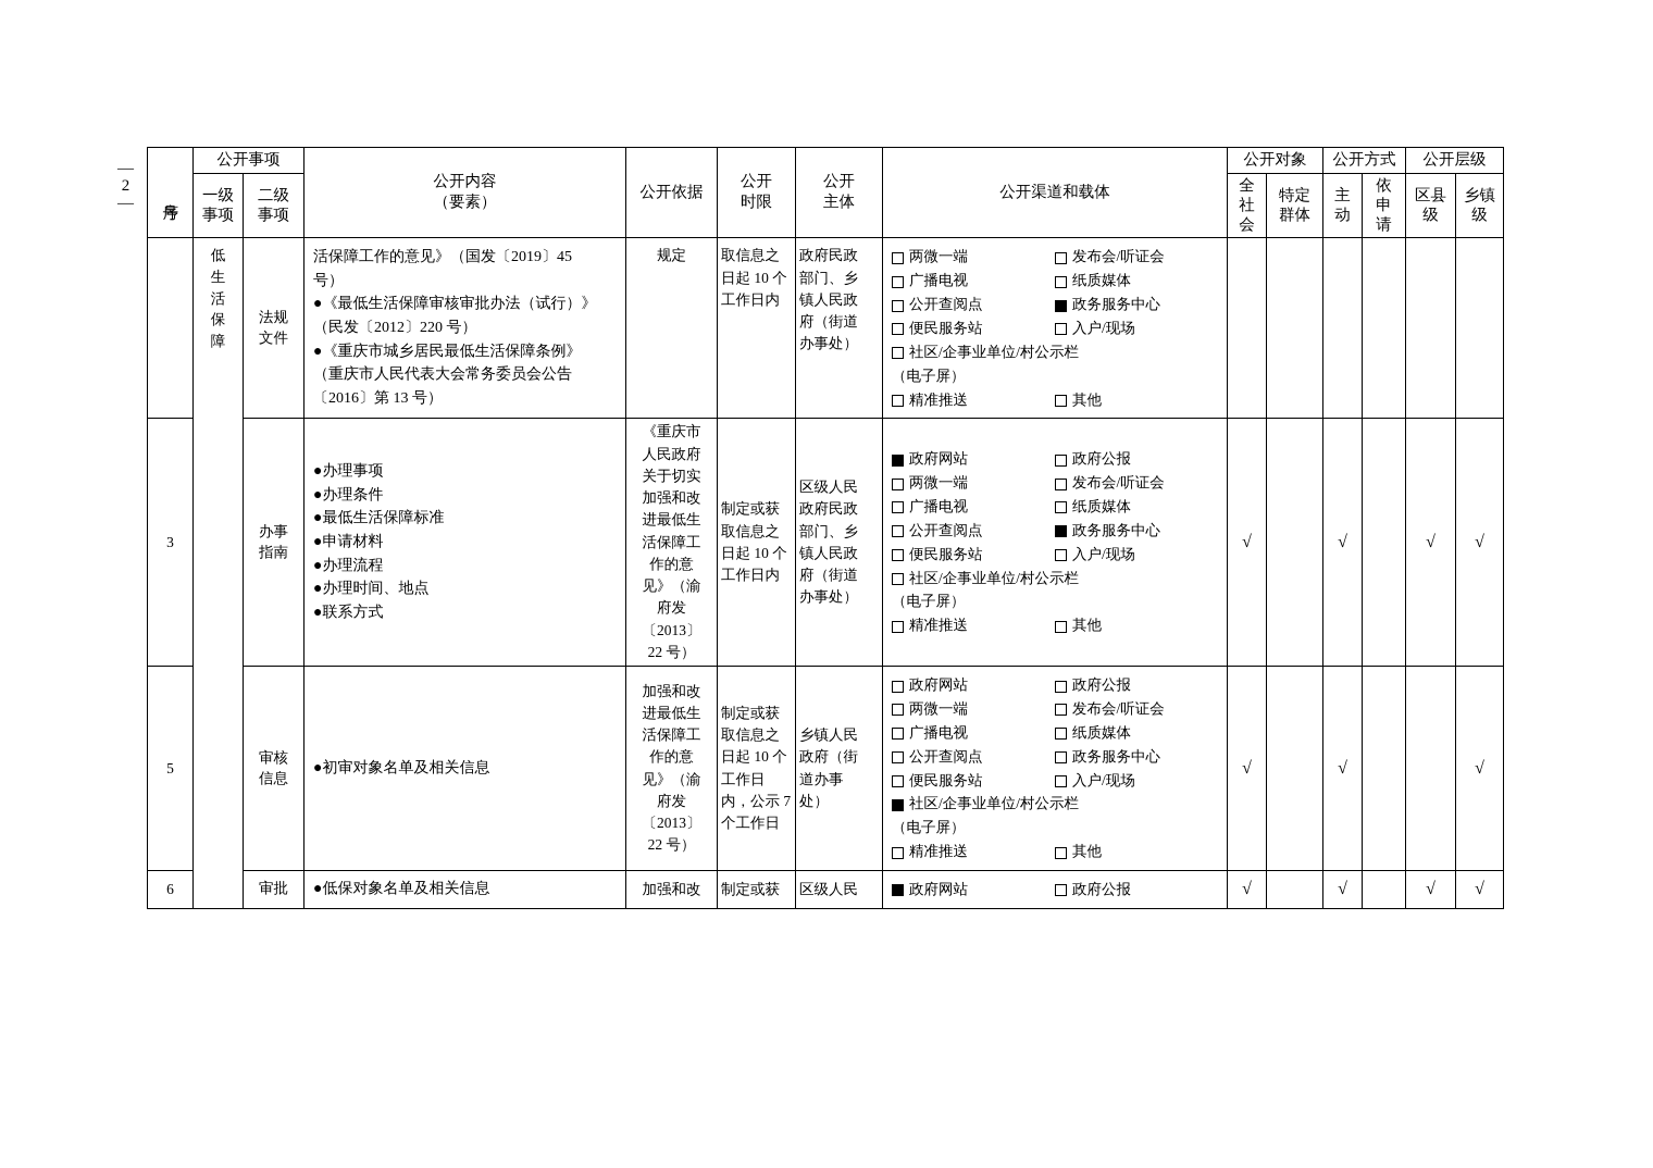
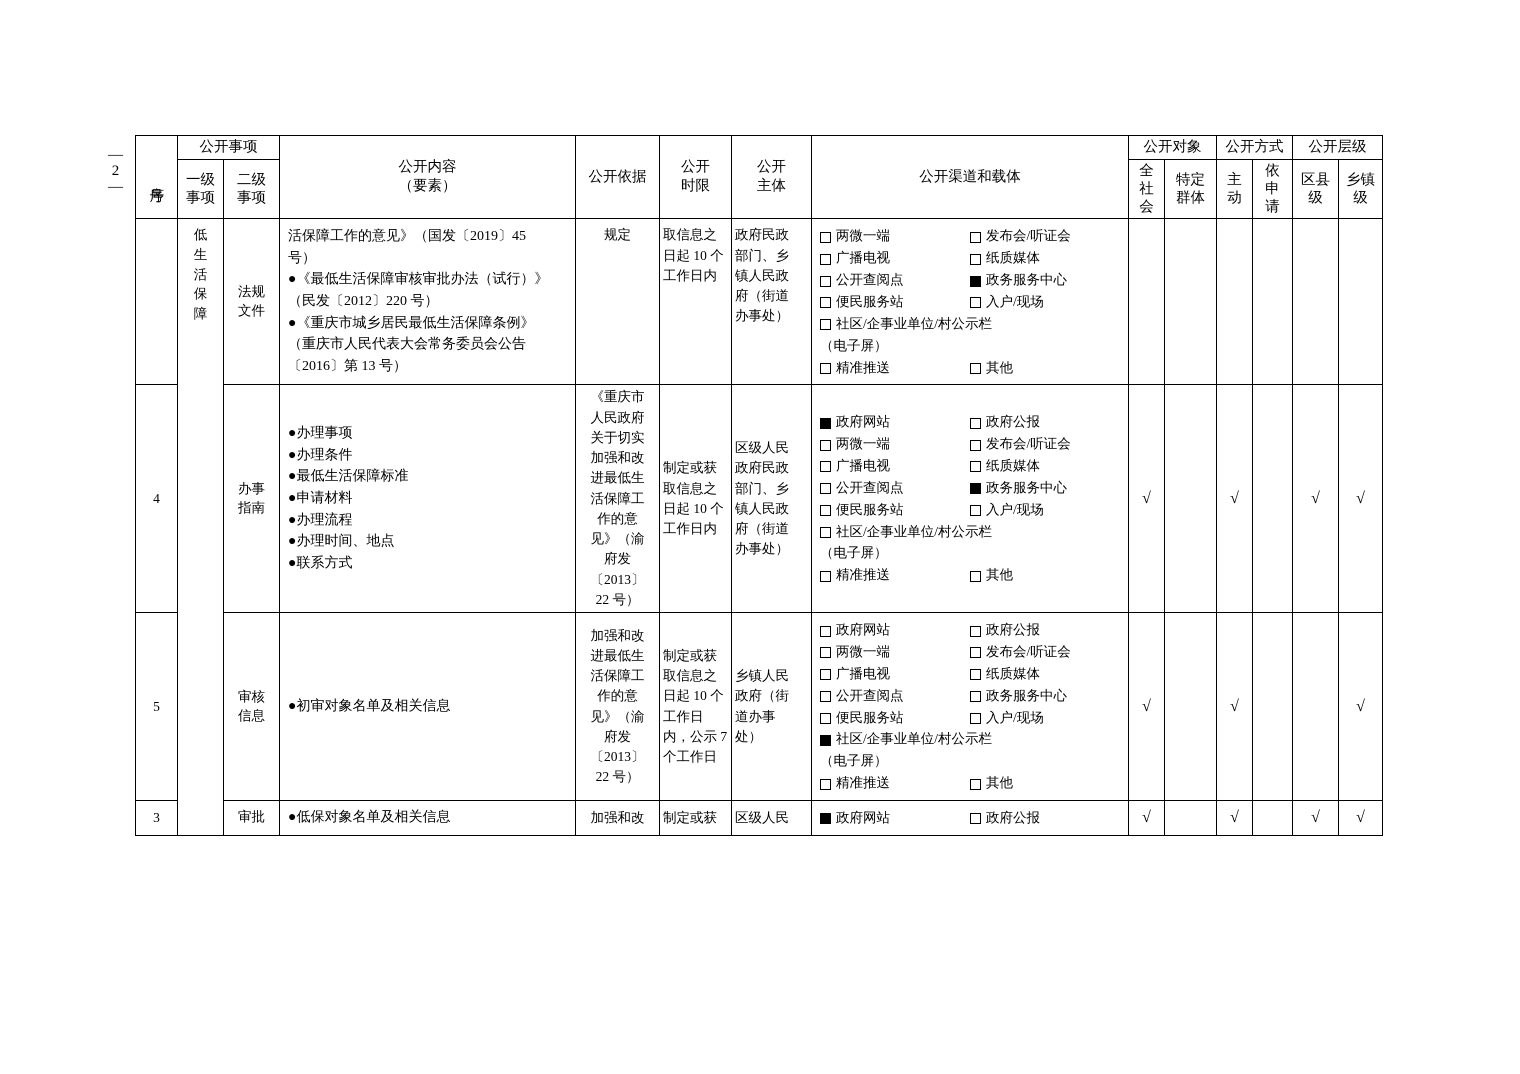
  —
  2
  —
  	公开事项	公开内容 （要素）	公开依据	公开时限	公开主体	公开渠道和载体	公开对象	公开方式	公开层级
  一级事项	二级事项	全社会	特定群体	主动	依申请	区县级	乡镇级
  	低生活保障	法规文件	活保障工作的意见》（国发〔2019〕45 号） ●《最低生活保障审核审批办法（试行）》 （民发〔2012〕220 号） ●《重庆市城乡居民最低生活保障条例》 （重庆市人民代表大会常务委员会公告 〔2016〕第 13 号）	规定	取信息之日起 10 个工作日内	政府民政部门、乡镇人民政府（街道办事处）	两微一端 发布会/听证会 广播电视 纸质媒体 公开查阅点 政务服务中心 便民服务站 入户/现场 社区/企事业单位/村公示栏 （电子屏） 精准推送 其他
- 3	办事指南	●办理事项 ●办理条件 ●最低生活保障标准 ●申请材料 ●办理流程 ●办理时间、地点 ●联系方式	《重庆市人民政府关于切实加强和改进最低生活保障工作的意见》（渝府发〔2013〕22 号）	制定或获取信息之日起 10 个工作日内	区级人民政府民政部门、乡镇人民政府（街道办事处）	政府网站 政府公报 两微一端 发布会/听证会 广播电视 纸质媒体 公开查阅点 政务服务中心 便民服务站 入户/现场 社区/企事业单位/村公示栏 （电子屏） 精准推送 其他	√		√		√	√
+ 4	办事指南	●办理事项 ●办理条件 ●最低生活保障标准 ●申请材料 ●办理流程 ●办理时间、地点 ●联系方式	《重庆市人民政府关于切实加强和改进最低生活保障工作的意见》（渝府发〔2013〕22 号）	制定或获取信息之日起 10 个工作日内	区级人民政府民政部门、乡镇人民政府（街道办事处）	政府网站 政府公报 两微一端 发布会/听证会 广播电视 纸质媒体 公开查阅点 政务服务中心 便民服务站 入户/现场 社区/企事业单位/村公示栏 （电子屏） 精准推送 其他	√		√		√	√
  5	审核信息	●初审对象名单及相关信息	加强和改进最低生活保障工作的意见》（渝府发〔2013〕22 号）	制定或获取信息之日起 10 个工作日内，公示 7个工作日	乡镇人民政府（街道办事处）	政府网站 政府公报 两微一端 发布会/听证会 广播电视 纸质媒体 公开查阅点 政务服务中心 便民服务站 入户/现场 社区/企事业单位/村公示栏 （电子屏） 精准推送 其他	√		√			√
- 6	审批	●低保对象名单及相关信息	加强和改	制定或获	区级人民	政府网站 政府公报	√		√		√	√
+ 3	审批	●低保对象名单及相关信息	加强和改	制定或获	区级人民	政府网站 政府公报	√		√		√	√
